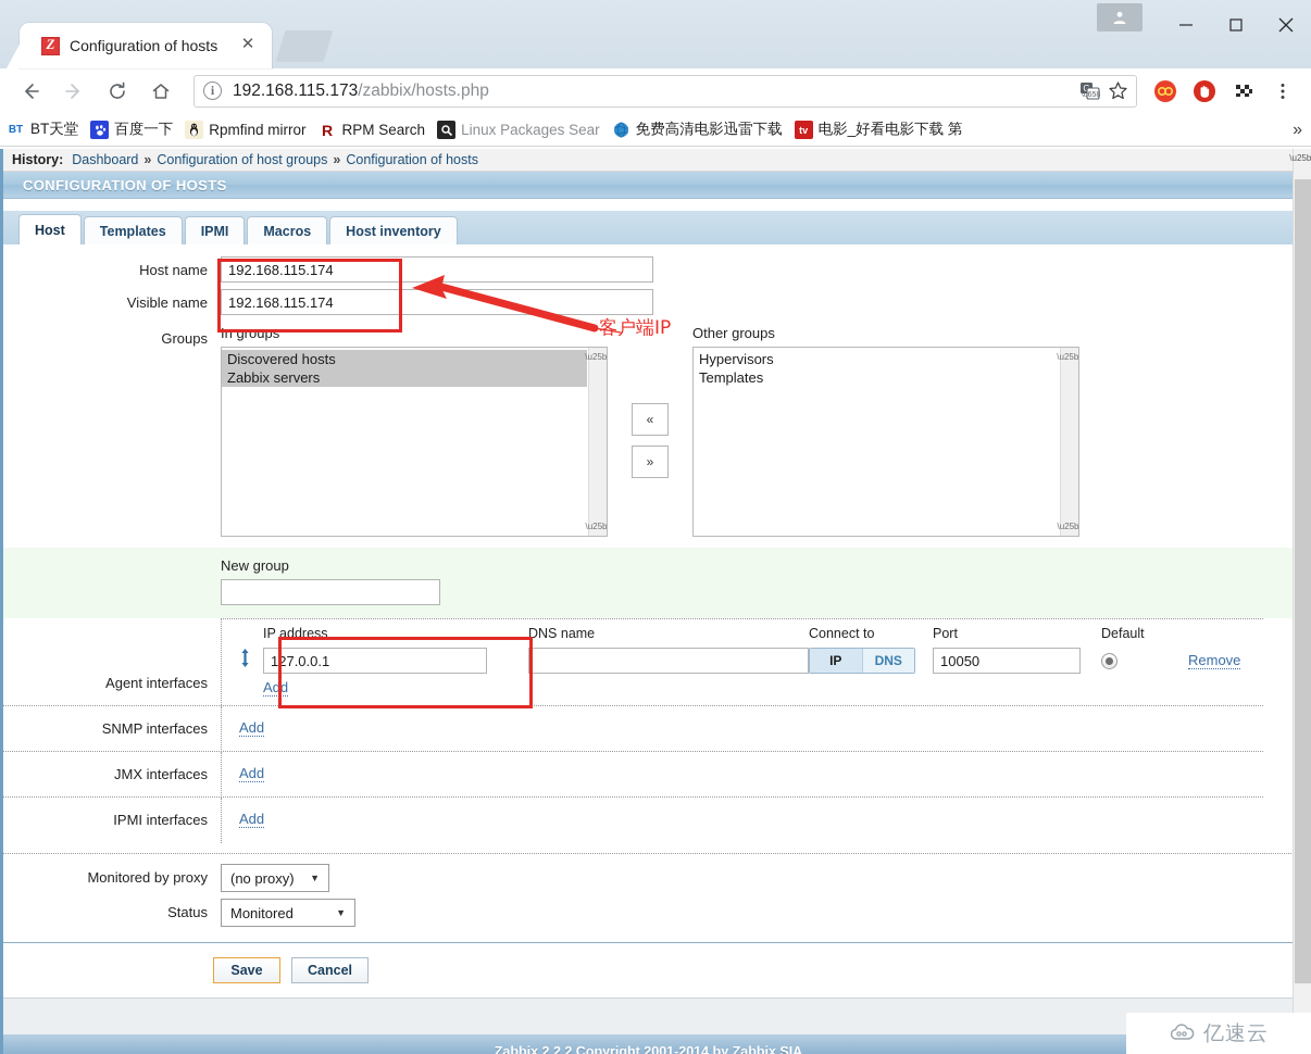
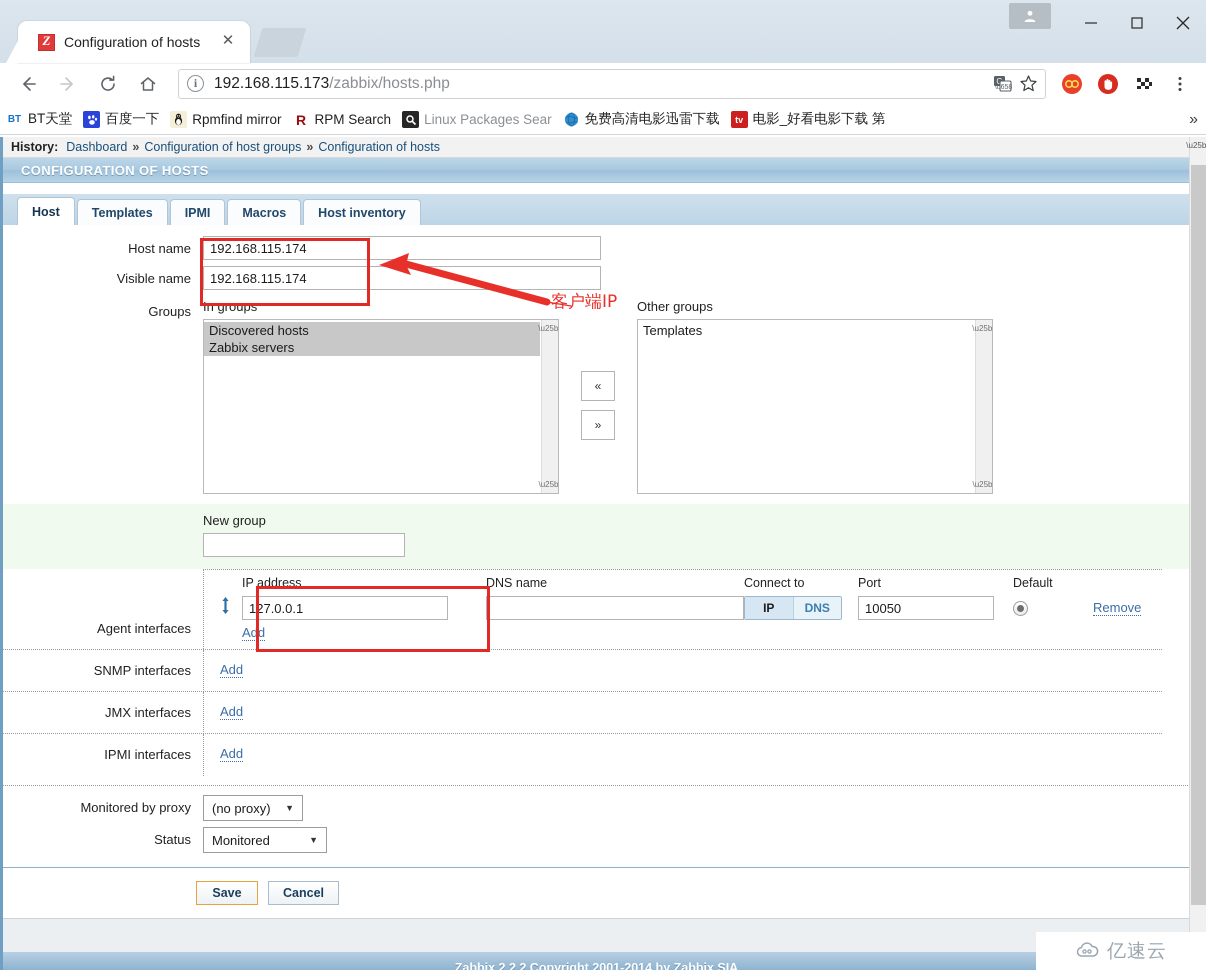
  Configuration of hosts
  ✕
  i
  192.168.115.173/zabbix/hosts.php
  G
  BT
  BT天堂
  百度一下
  Rpmfind mirror
  R
  RPM Search
  Linux Packages Sear
  免费高清电影迅雷下载
  tv
  电影_好看电影下载 第
  »
  History:
  Dashboard
  »
  Configuration of host groups
  »
  Configuration of hosts
  CONFIGURATION OF HOSTS
  Host
  Templates
  IPMI
  Macros
  Host inventory
  Host name
  192.168.115.174
  Visible name
  192.168.115.174
  Groups
  In groups
  Discovered hosts
  Zabbix servers
  \u25b
  \u25b
  «
  »
  Other groups
- Hypervisors
  Templates
  \u25b
  \u25b
  New group
  Agent interfaces
  IP address
  DNS name
  Connect to
  Port
  Default
  127.0.0.1
  IP
  DNS
  10050
  Remove
  Add
  SNMP interfaces
  Add
  JMX interfaces
  Add
  IPMI interfaces
  Add
  Monitored by proxy
  (no proxy)
  ▼
  Status
  Monitored
  ▼
  Save
  Cancel
  Zabbix 2.2.2 Copyright 2001-2014 by Zabbix SIA
  \u25b
  客户端IP
  亿速云
